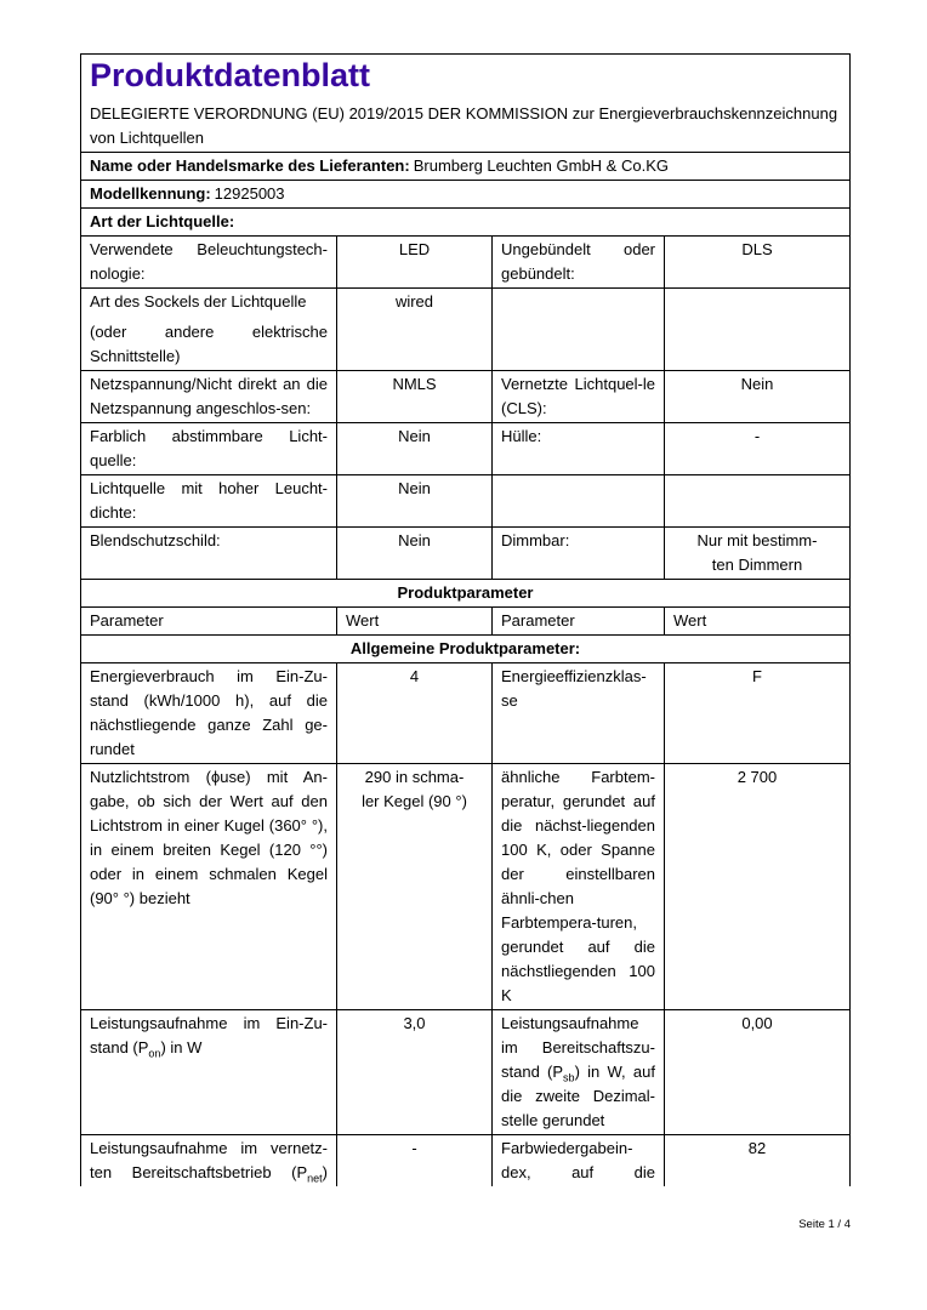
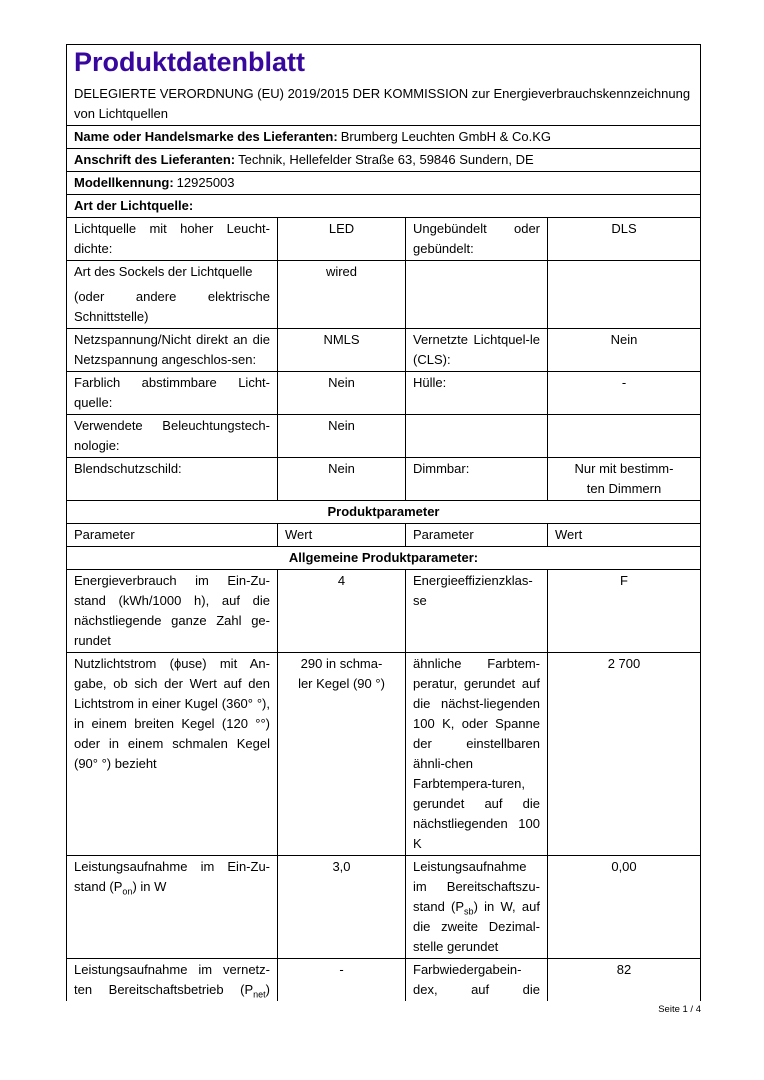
  Produktdatenblatt DELEGIERTE VERORDNUNG (EU) 2019/2015 DER KOMMISSION zur Energieverbrauchskennzeichnung von Lichtquellen
  Name oder Handelsmarke des Lieferanten: Brumberg Leuchten GmbH & Co.KG
+ Anschrift des Lieferanten: Technik, Hellefelder Straße 63, 59846 Sundern, DE
  Modellkennung: 12925003
  Art der Lichtquelle:
- Verwendete Beleuchtungstech-nologie:	LED	Ungebündelt oder gebündelt:	DLS
+ Lichtquelle mit hoher Leucht-dichte:	LED	Ungebündelt oder gebündelt:	DLS
  Art des Sockels der Lichtquelle(oder andere elektrische Schnittstelle)	wired
  Netzspannung/Nicht direkt an die Netzspannung angeschlos-sen:	NMLS	Vernetzte Lichtquel-le (CLS):	Nein
  Farblich abstimmbare Licht-quelle:	Nein	Hülle:	-
- Lichtquelle mit hoher Leucht-dichte:	Nein
+ Verwendete Beleuchtungstech-nologie:	Nein
  Blendschutzschild:	Nein	Dimmbar:	Nur mit bestimm-ten Dimmern
  Produktparameter
  Parameter	Wert	Parameter	Wert
  Allgemeine Produktparameter:
  Energieverbrauch im Ein-Zu-stand (kWh/1000 h), auf die nächstliegende ganze Zahl ge-rundet	4	Energieeffizienzklas-se	F
  Nutzlichtstrom (ϕuse) mit An-gabe, ob sich der Wert auf den Lichtstrom in einer Kugel (360° °), in einem breiten Kegel (120 °°) oder in einem schmalen Kegel (90° °) bezieht	290 in schma-ler Kegel (90 °)	ähnliche Farbtem-peratur, gerundet auf die nächst-liegenden 100 K, oder Spanne der einstellbaren ähnli-chen Farbtempera-turen, gerundet auf die nächstliegenden 100 K	2 700
  Leistungsaufnahme im Ein-Zu-stand (Pon) in W	3,0	Leistungsaufnahme im Bereitschaftszu-stand (Psb) in W, auf die zweite Dezimal-stelle gerundet	0,00
  Leistungsaufnahme im vernetz-ten Bereitschaftsbetrieb (Pnet)	-	Farbwiedergabein-dex, auf die	82
  Seite 1 / 4
